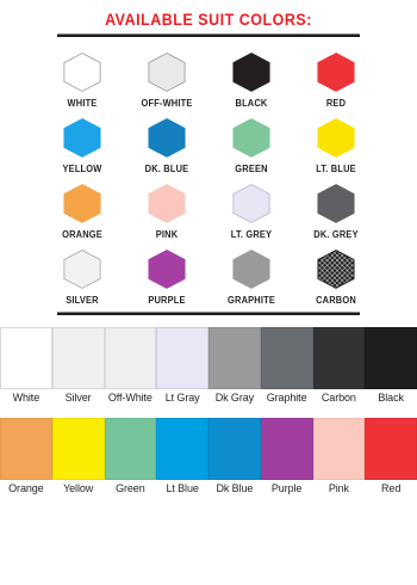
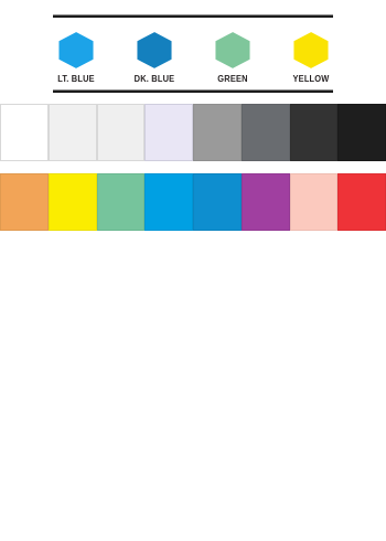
- AVAILABLE SUIT COLORS:
- WHITE
- OFF-WHITE
- BLACK
- RED
- YELLOW
+ LT. BLUE
  DK. BLUE
  GREEN
- LT. BLUE
+ YELLOW
- ORANGE
- PINK
- LT. GREY
- DK. GREY
- SILVER
- PURPLE
- GRAPHITE
- CARBON
- White
- Silver
- Off-White
- Lt Gray
- Dk Gray
- Graphite
- Carbon
- Black
- Orange
- Yellow
- Green
- Lt Blue
- Dk Blue
- Purple
- Pink
- Red
